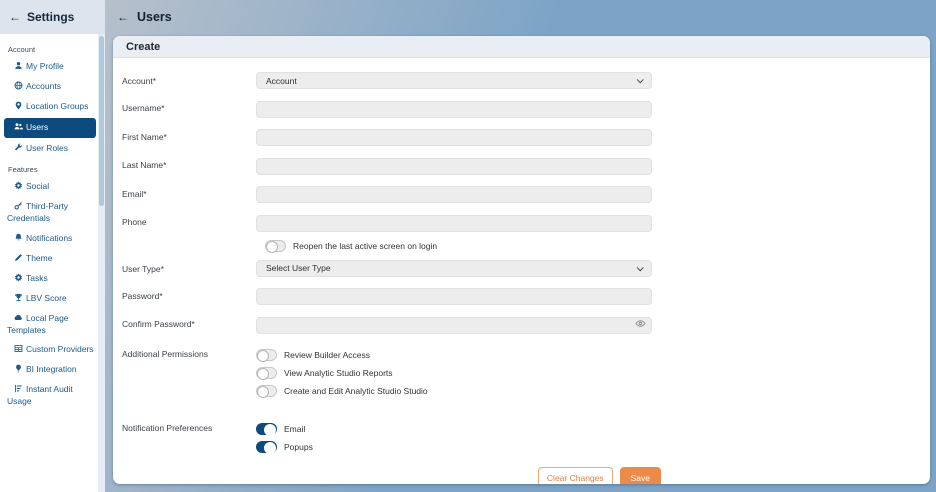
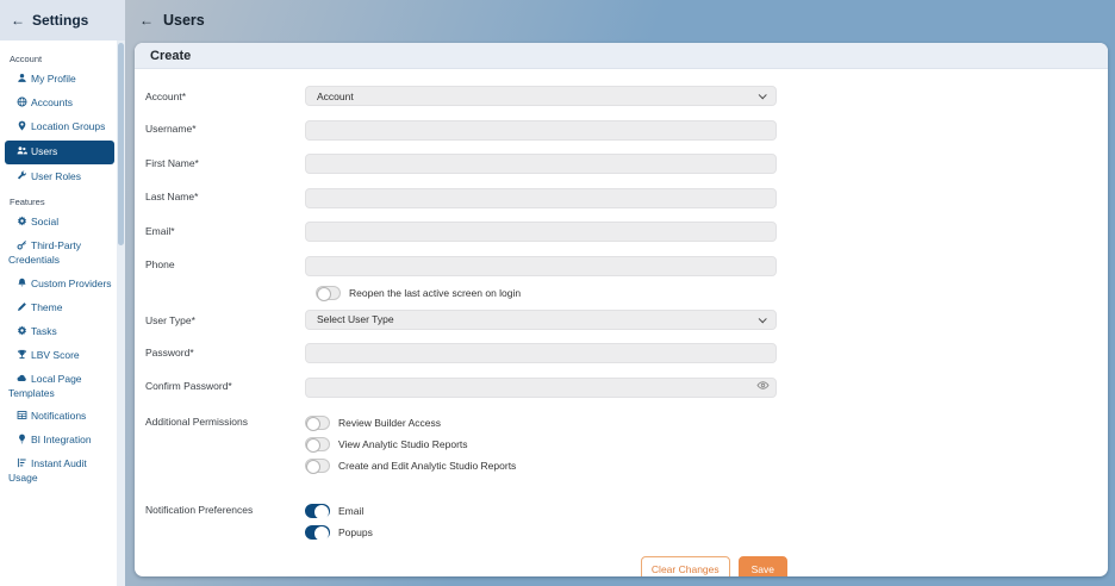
  ←
  Settings
  Account
  My Profile
  Accounts
  Location Groups
  Users
  User Roles
  Features
  Social
  Third-Party Credentials
- Notifications
+ Custom Providers
  Theme
  Tasks
  LBV Score
  Local Page Templates
- Custom Providers
+ Notifications
  BI Integration
  Instant Audit Usage
  ←
  Users
  Create
  Account*
  Account
  Username*
  First Name*
  Last Name*
  Email*
  Phone
  Reopen the last active screen on login
  User Type*
  Select User Type
  Password*
  Confirm Password*
  Additional Permissions
  Review Builder Access
  View Analytic Studio Reports
- Create and Edit Analytic Studio Studio
+ Create and Edit Analytic Studio Reports
  Notification Preferences
  Email
  Popups
  Clear Changes
  Save
